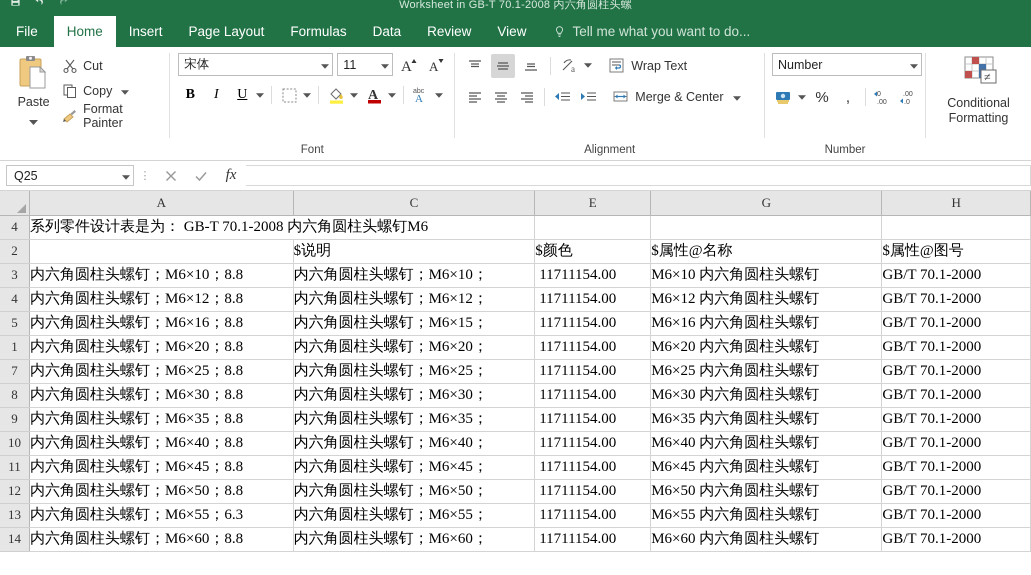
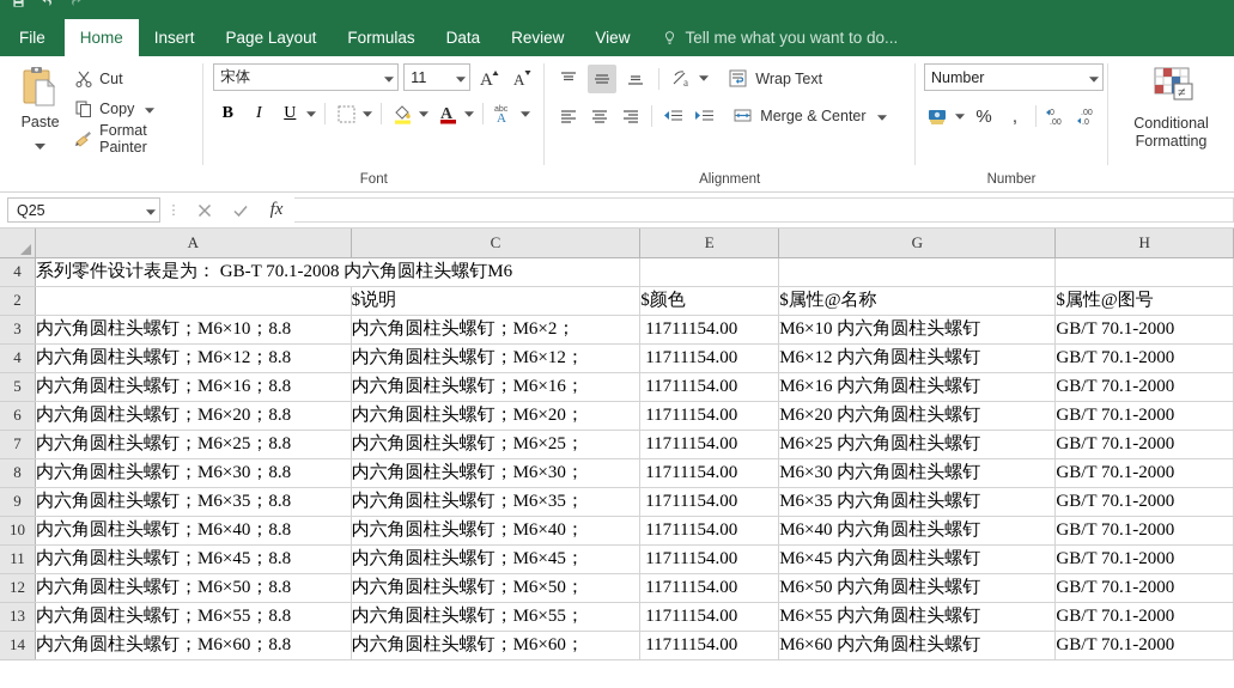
- Worksheet in GB-T 70.1-2008 内六角圆柱头螺
  File
  Home
  Insert
  Page Layout
  Formulas
  Data
  Review
  View
  Tell me what you want to do...
  Paste
  Cut
  Copy
  Format Painter
  宋体
  11
  A
  A
  B
  I
  U
  A
  A
  Font
  a
  Wrap Text
  Merge & Center
  Alignment
  Number
  %
  ,
  Number
  ≠
  Conditional Formatting
  Q25
  ⋮
  fx
  	A	C	E	G	H
  4	系列零件设计表是为： GB-T 70.1-2008 内六角圆柱头螺钉M6
  2		$说明	$颜色	$属性@名称	$属性@图号
- 3	内六角圆柱头螺钉；M6×10；8.8	内六角圆柱头螺钉；M6×10；	11711154.00	M6×10 内六角圆柱头螺钉	GB/T 70.1-2000
+ 3	内六角圆柱头螺钉；M6×10；8.8	内六角圆柱头螺钉；M6×2；	11711154.00	M6×10 内六角圆柱头螺钉	GB/T 70.1-2000
  4	内六角圆柱头螺钉；M6×12；8.8	内六角圆柱头螺钉；M6×12；	11711154.00	M6×12 内六角圆柱头螺钉	GB/T 70.1-2000
- 5	内六角圆柱头螺钉；M6×16；8.8	内六角圆柱头螺钉；M6×15；	11711154.00	M6×16 内六角圆柱头螺钉	GB/T 70.1-2000
+ 5	内六角圆柱头螺钉；M6×16；8.8	内六角圆柱头螺钉；M6×16；	11711154.00	M6×16 内六角圆柱头螺钉	GB/T 70.1-2000
- 1	内六角圆柱头螺钉；M6×20；8.8	内六角圆柱头螺钉；M6×20；	11711154.00	M6×20 内六角圆柱头螺钉	GB/T 70.1-2000
+ 6	内六角圆柱头螺钉；M6×20；8.8	内六角圆柱头螺钉；M6×20；	11711154.00	M6×20 内六角圆柱头螺钉	GB/T 70.1-2000
  7	内六角圆柱头螺钉；M6×25；8.8	内六角圆柱头螺钉；M6×25；	11711154.00	M6×25 内六角圆柱头螺钉	GB/T 70.1-2000
  8	内六角圆柱头螺钉；M6×30；8.8	内六角圆柱头螺钉；M6×30；	11711154.00	M6×30 内六角圆柱头螺钉	GB/T 70.1-2000
  9	内六角圆柱头螺钉；M6×35；8.8	内六角圆柱头螺钉；M6×35；	11711154.00	M6×35 内六角圆柱头螺钉	GB/T 70.1-2000
  10	内六角圆柱头螺钉；M6×40；8.8	内六角圆柱头螺钉；M6×40；	11711154.00	M6×40 内六角圆柱头螺钉	GB/T 70.1-2000
  11	内六角圆柱头螺钉；M6×45；8.8	内六角圆柱头螺钉；M6×45；	11711154.00	M6×45 内六角圆柱头螺钉	GB/T 70.1-2000
  12	内六角圆柱头螺钉；M6×50；8.8	内六角圆柱头螺钉；M6×50；	11711154.00	M6×50 内六角圆柱头螺钉	GB/T 70.1-2000
- 13	内六角圆柱头螺钉；M6×55；6.3	内六角圆柱头螺钉；M6×55；	11711154.00	M6×55 内六角圆柱头螺钉	GB/T 70.1-2000
+ 13	内六角圆柱头螺钉；M6×55；8.8	内六角圆柱头螺钉；M6×55；	11711154.00	M6×55 内六角圆柱头螺钉	GB/T 70.1-2000
  14	内六角圆柱头螺钉；M6×60；8.8	内六角圆柱头螺钉；M6×60；	11711154.00	M6×60 内六角圆柱头螺钉	GB/T 70.1-2000
